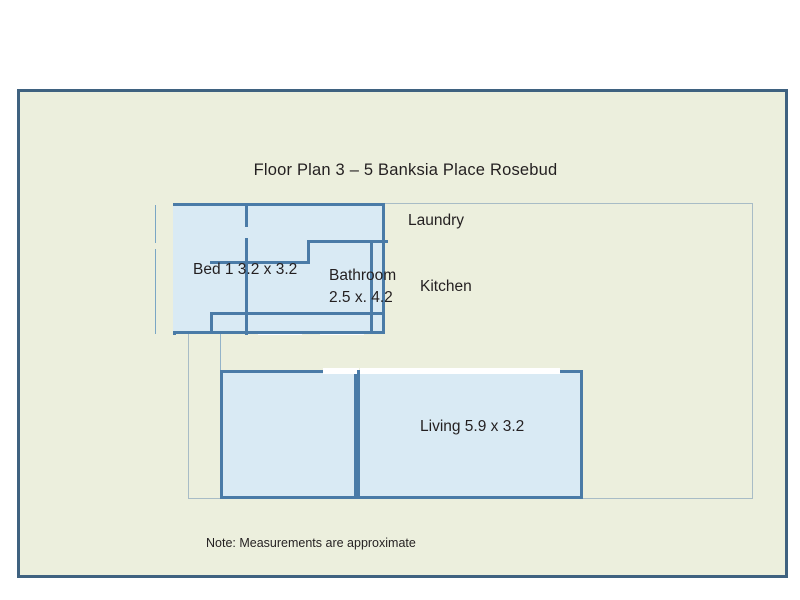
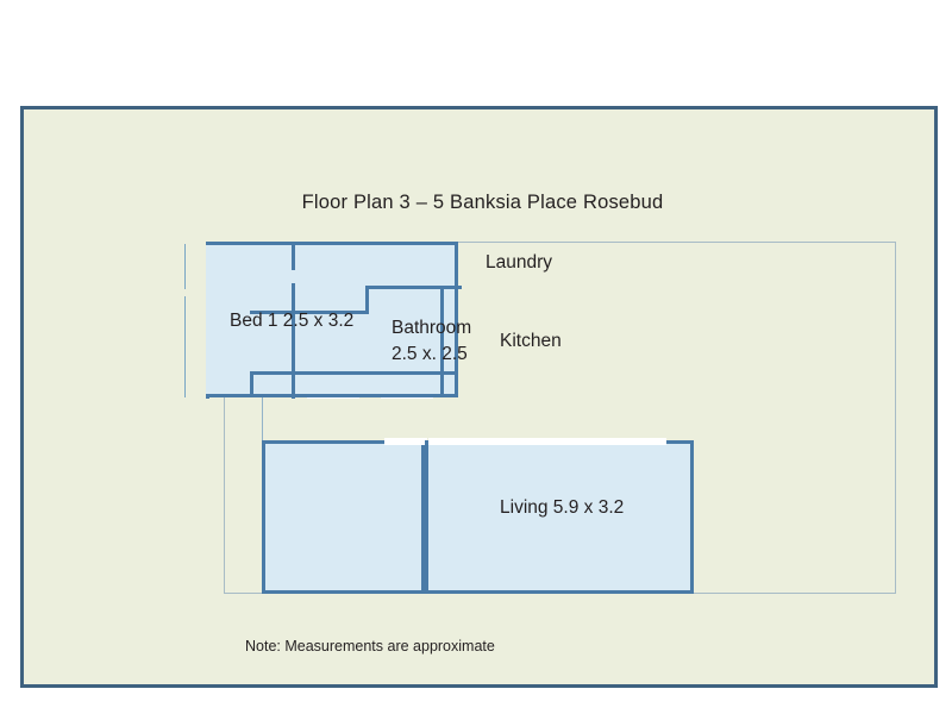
  Floor Plan 3 – 5 Banksia Place Rosebud
- Bed 1 3.2 x 3.2
+ Bed 1 2.5 x 3.2
  Bathroom
- 2.5 x. 4.2
+ 2.5 x. 2.5
  Laundry
  Kitchen
  Living 5.9 x 3.2
  Note: Measurements are approximate
